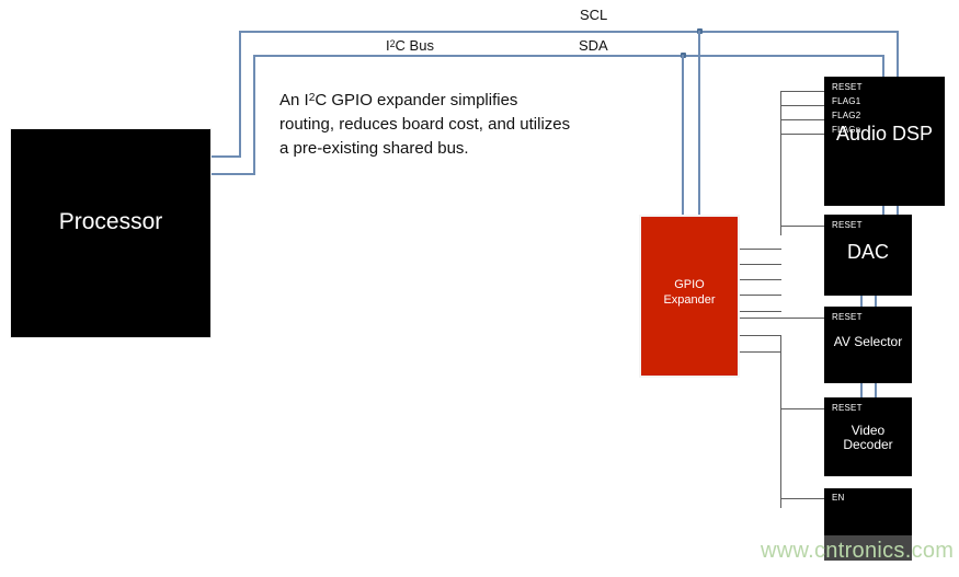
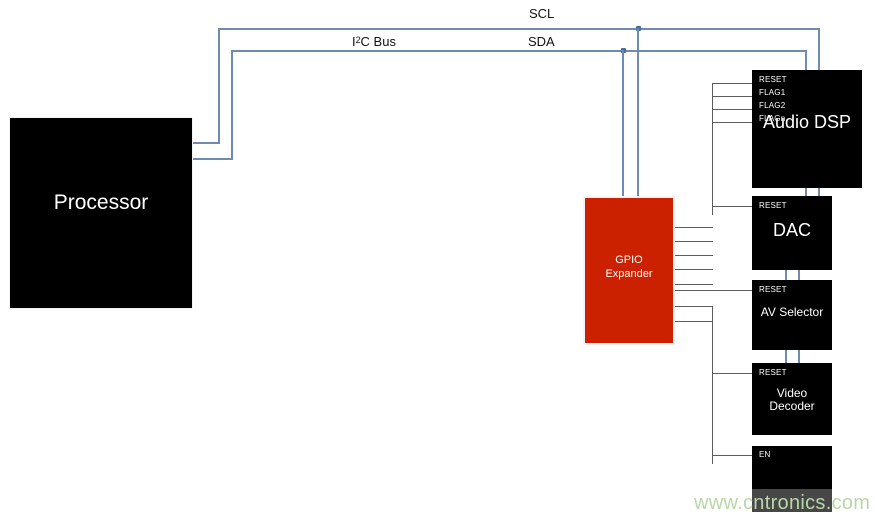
  Processor
  GPIO
  Expander
  RESET
  FLAG1
  FLAG2
  FLAGn
  Audio DSP
  RESET
  DAC
  RESET
  AV Selector
  RESET
  Video
  Decoder
  EN
  SCL
  SDA
  I2C Bus
- An I2C GPIO expander simplifies
- routing, reduces board cost, and utilizes
- a pre-existing shared bus.
  www.cntronics.com
